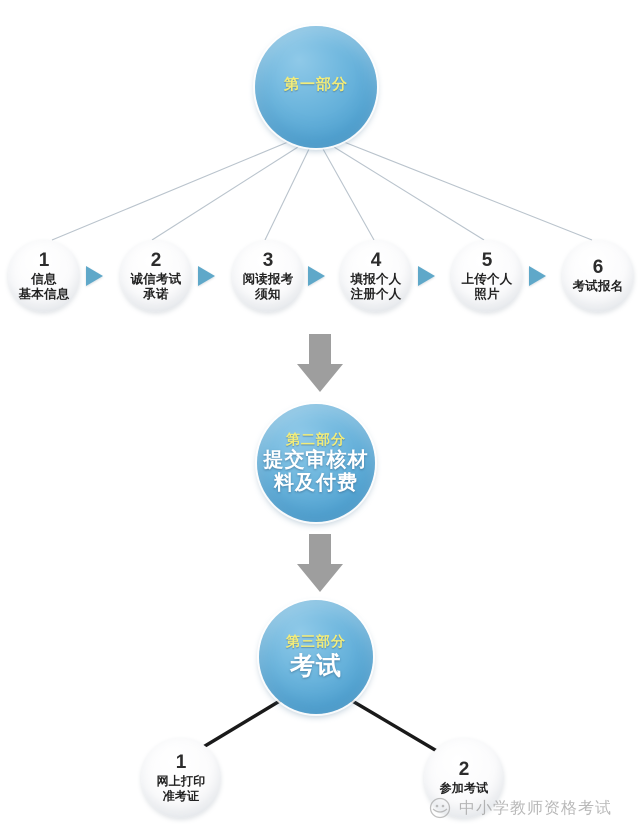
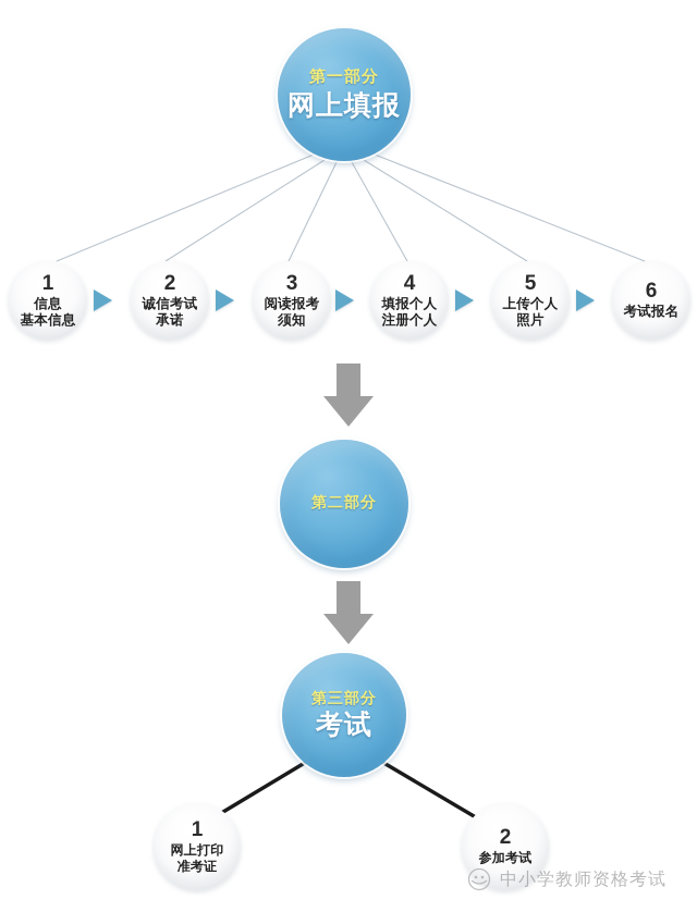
  第一部分
+ 网上填报
  1
  信息
  基本信息
  2
  诚信考试
  承诺
  3
  阅读报考
  须知
  4
  填报个人
  注册个人
  5
  上传个人
  照片
  6
  考试报名
  第二部分
- 提交审核材料及付费
  第三部分
  考试
  1
  网上打印
  准考证
  2
  参加考试
  中小学教师资格考试
